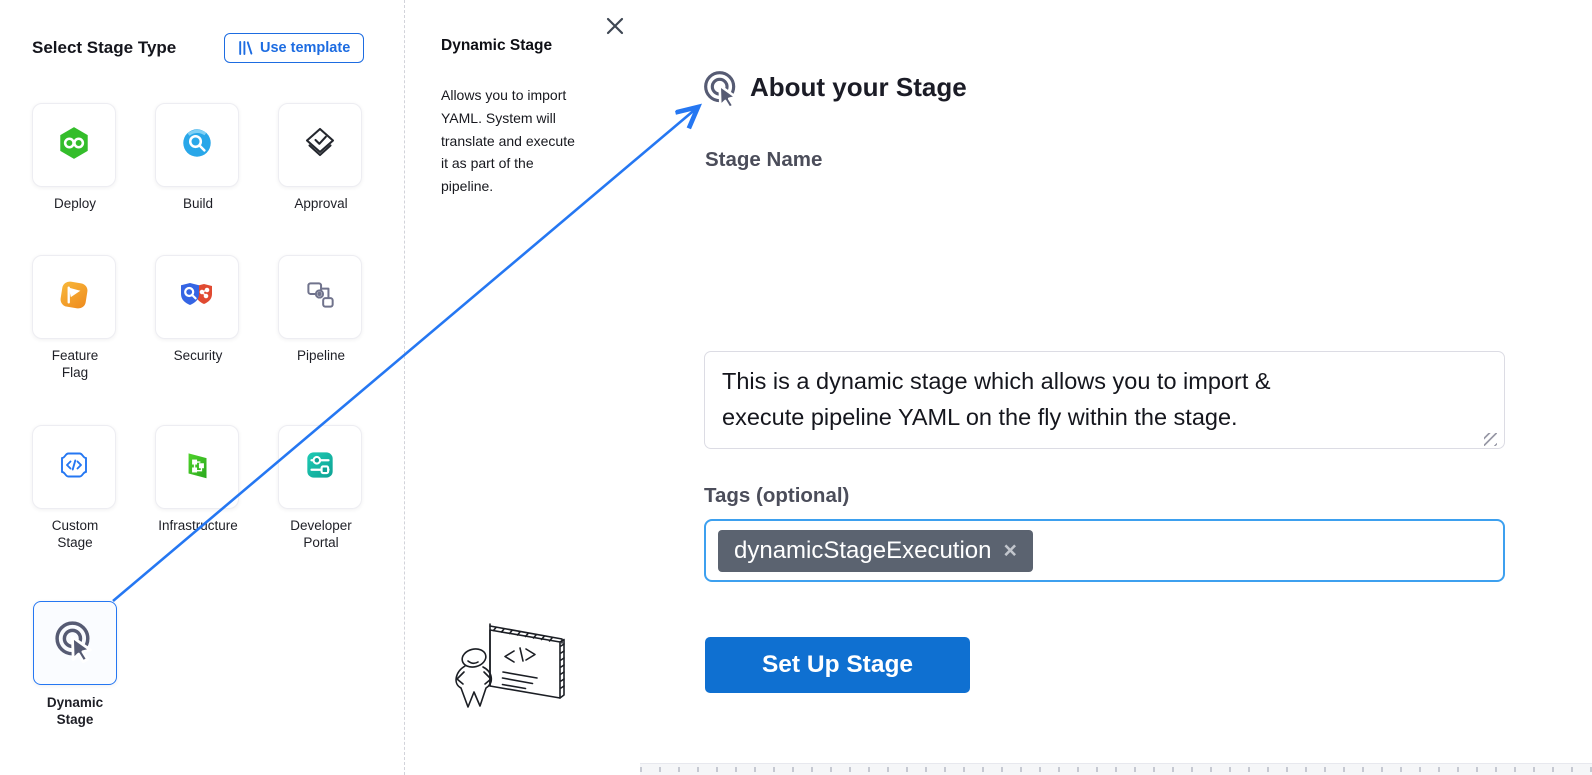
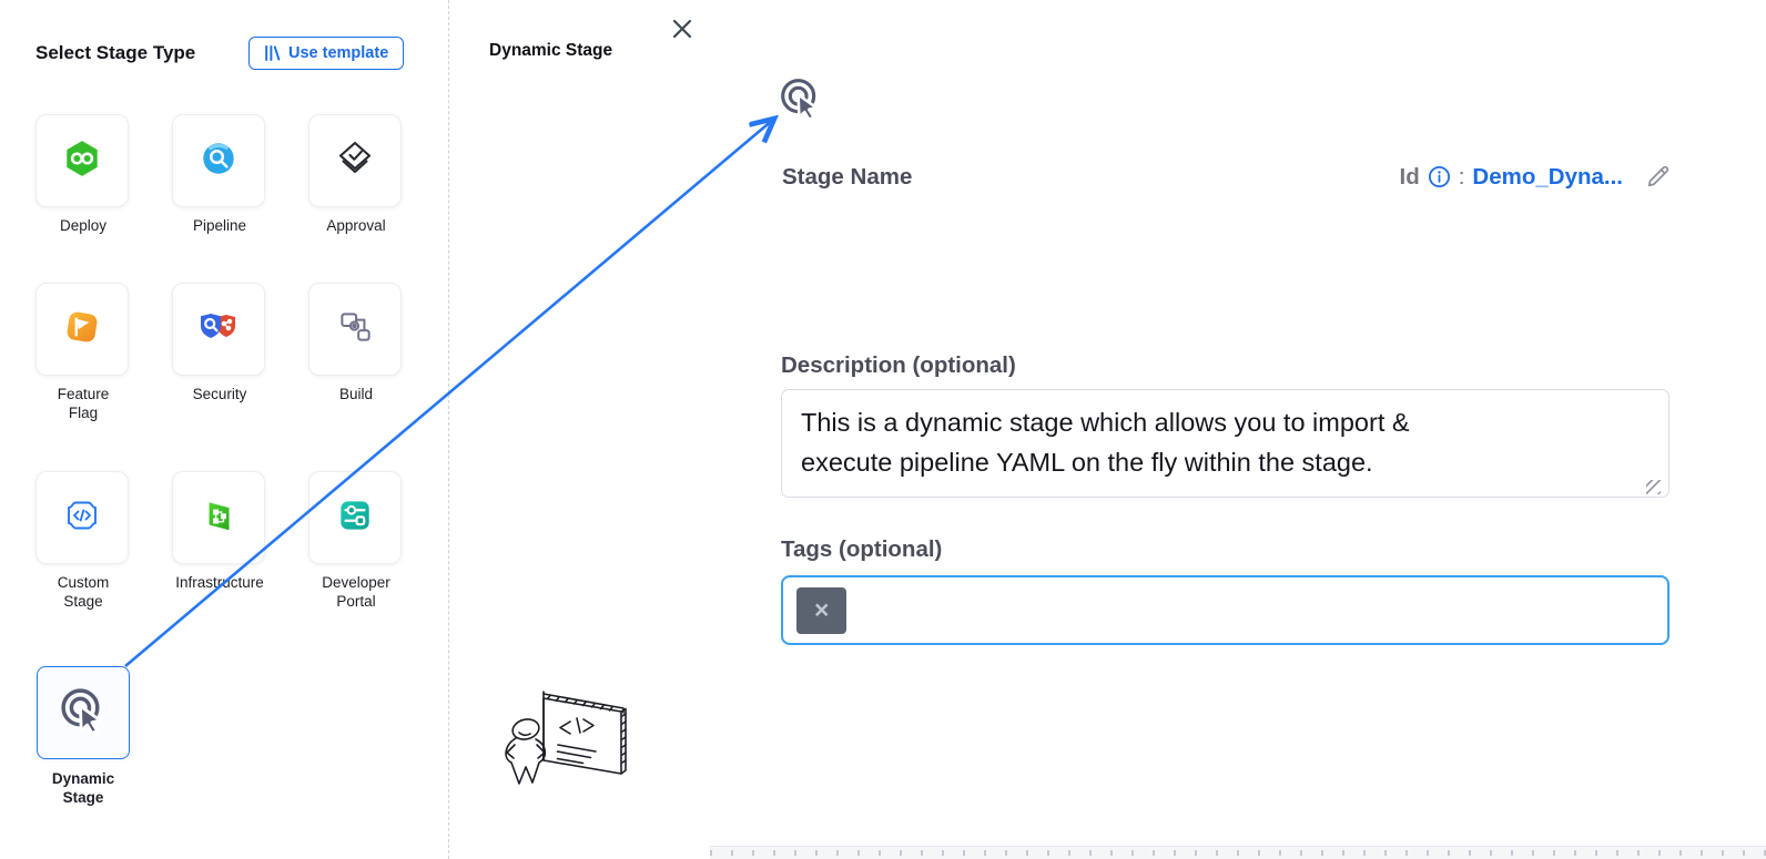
  Select Stage Type
  Use template
  Deploy
- Build
+ Pipeline
  Approval
  Feature
  Flag
  Security
- Pipeline
+ Build
  Custom
  Stage
  Infrastrcture
  Developer
  Portal
  Dynamic
  Stage
  Dynamic Stage
- Allows you to import
- YAML. System will
- translate and execute
- it as part of the
- pipeline.
- About your Stage
  Stage Name
+ Id
+ :
+ Demo_Dyna...
+ Description (optional)
  This is a dynamic stage which allows you to import &
  execute pipeline YAML on the fly within the stage.
  Tags (optional)
- dynamicStageExecution
  ×
- Set Up Stage
